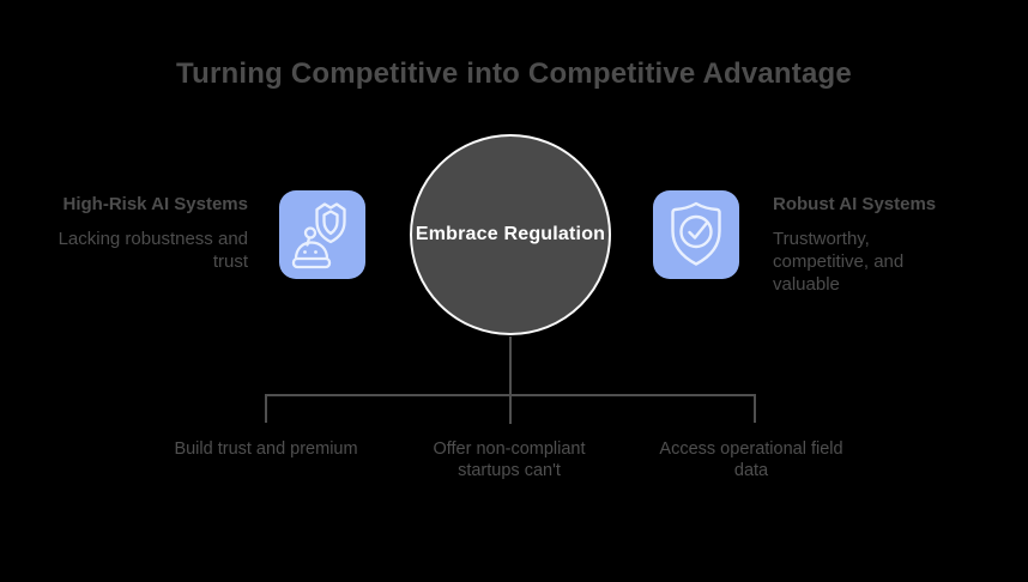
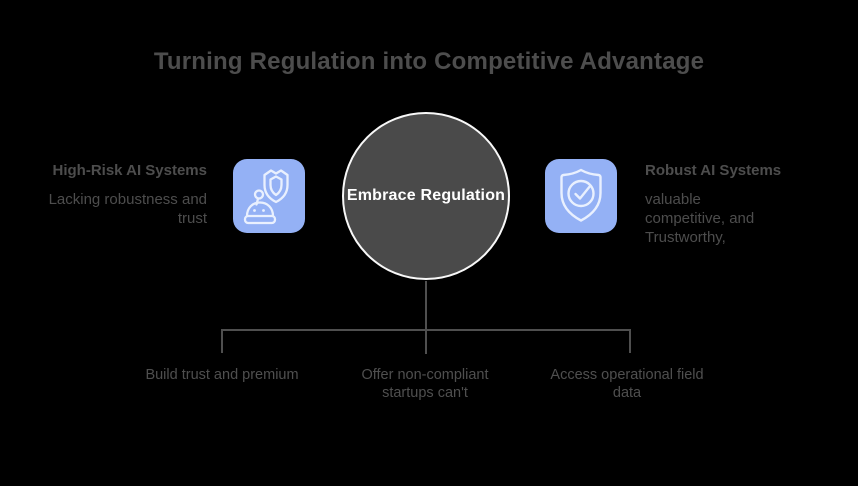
- Turning Competitive into Competitive Advantage
+ Turning Regulation into Competitive Advantage
  High-Risk AI Systems
  Lacking robustness and
  trust
  Embrace Regulation
  Robust AI Systems
- Trustworthy,
+ valuable
  competitive, and
- valuable
+ Trustworthy,
  Build trust and premium
  Offer non-compliant
  startups can't
  Access operational field
  data
